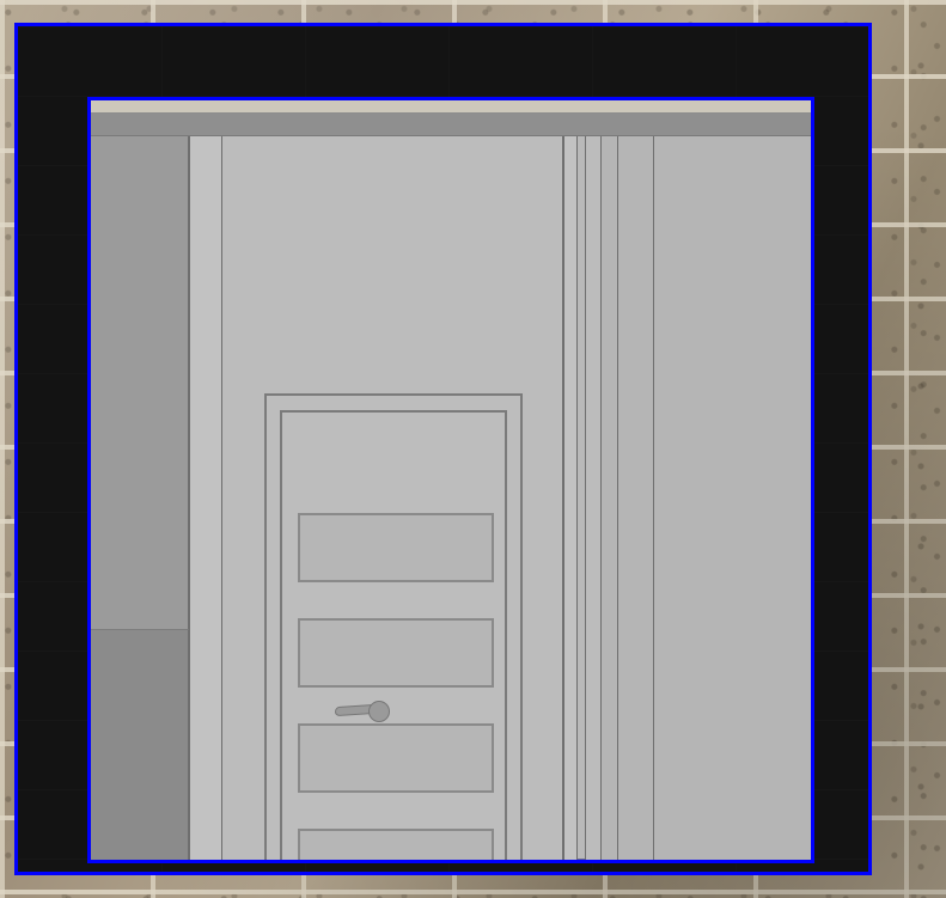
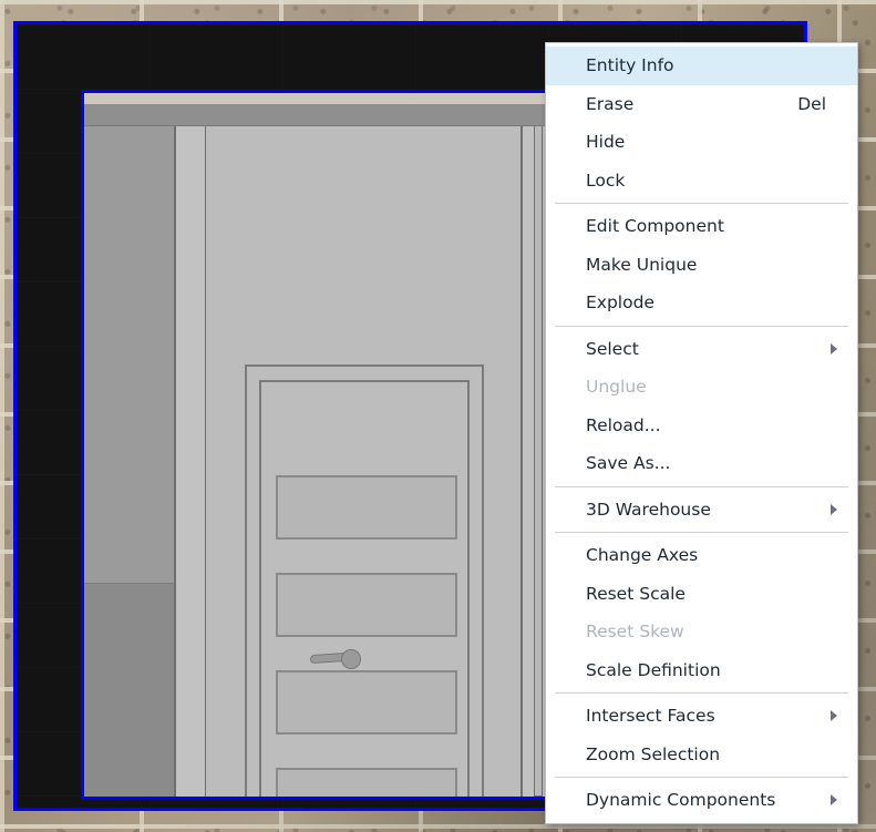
+ Entity Info
+ Erase
+ Del
+ Hide
+ Lock
+ Edit Component
+ Make Unique
+ Explode
+ Select
+ Unglue
+ Reload...
+ Save As...
+ 3D Warehouse
+ Change Axes
+ Reset Scale
+ Reset Skew
+ Scale Definition
+ Intersect Faces
+ Zoom Selection
+ Dynamic Components
